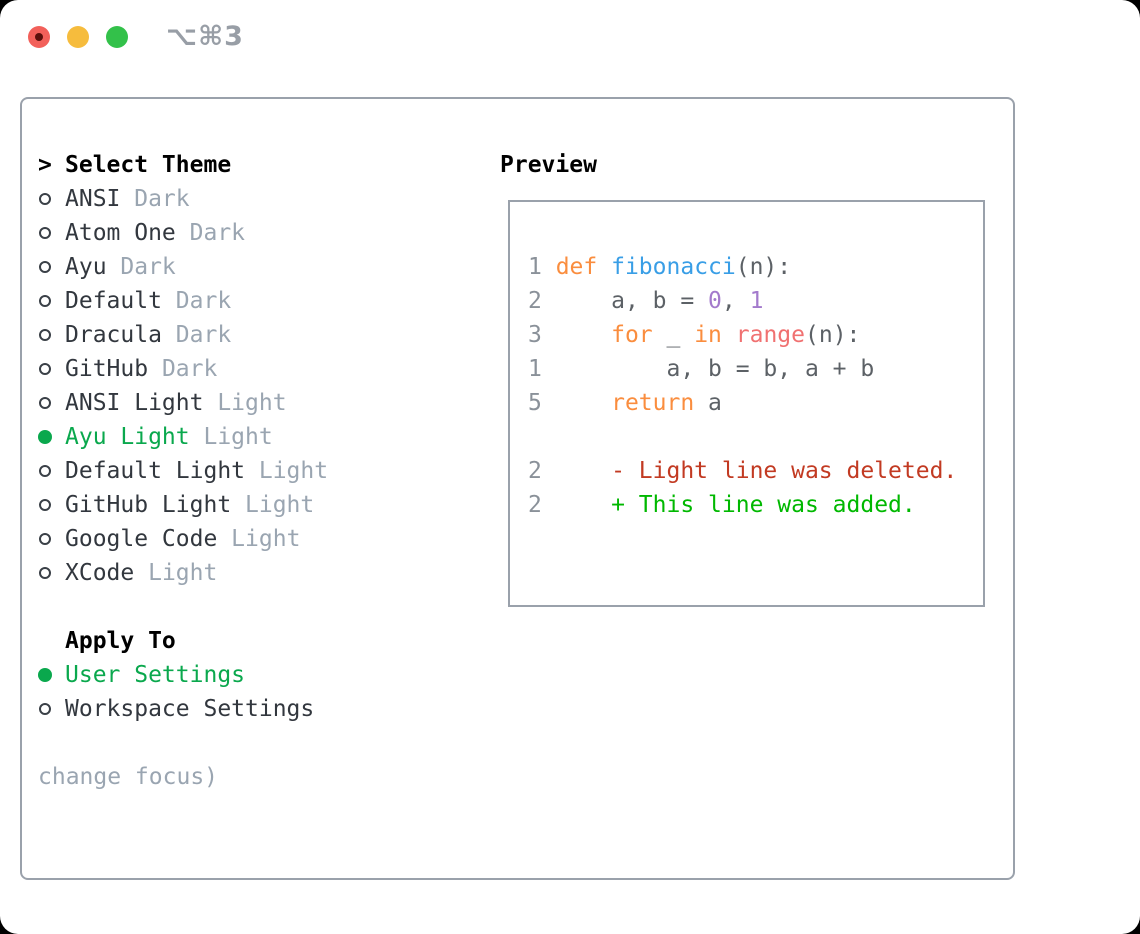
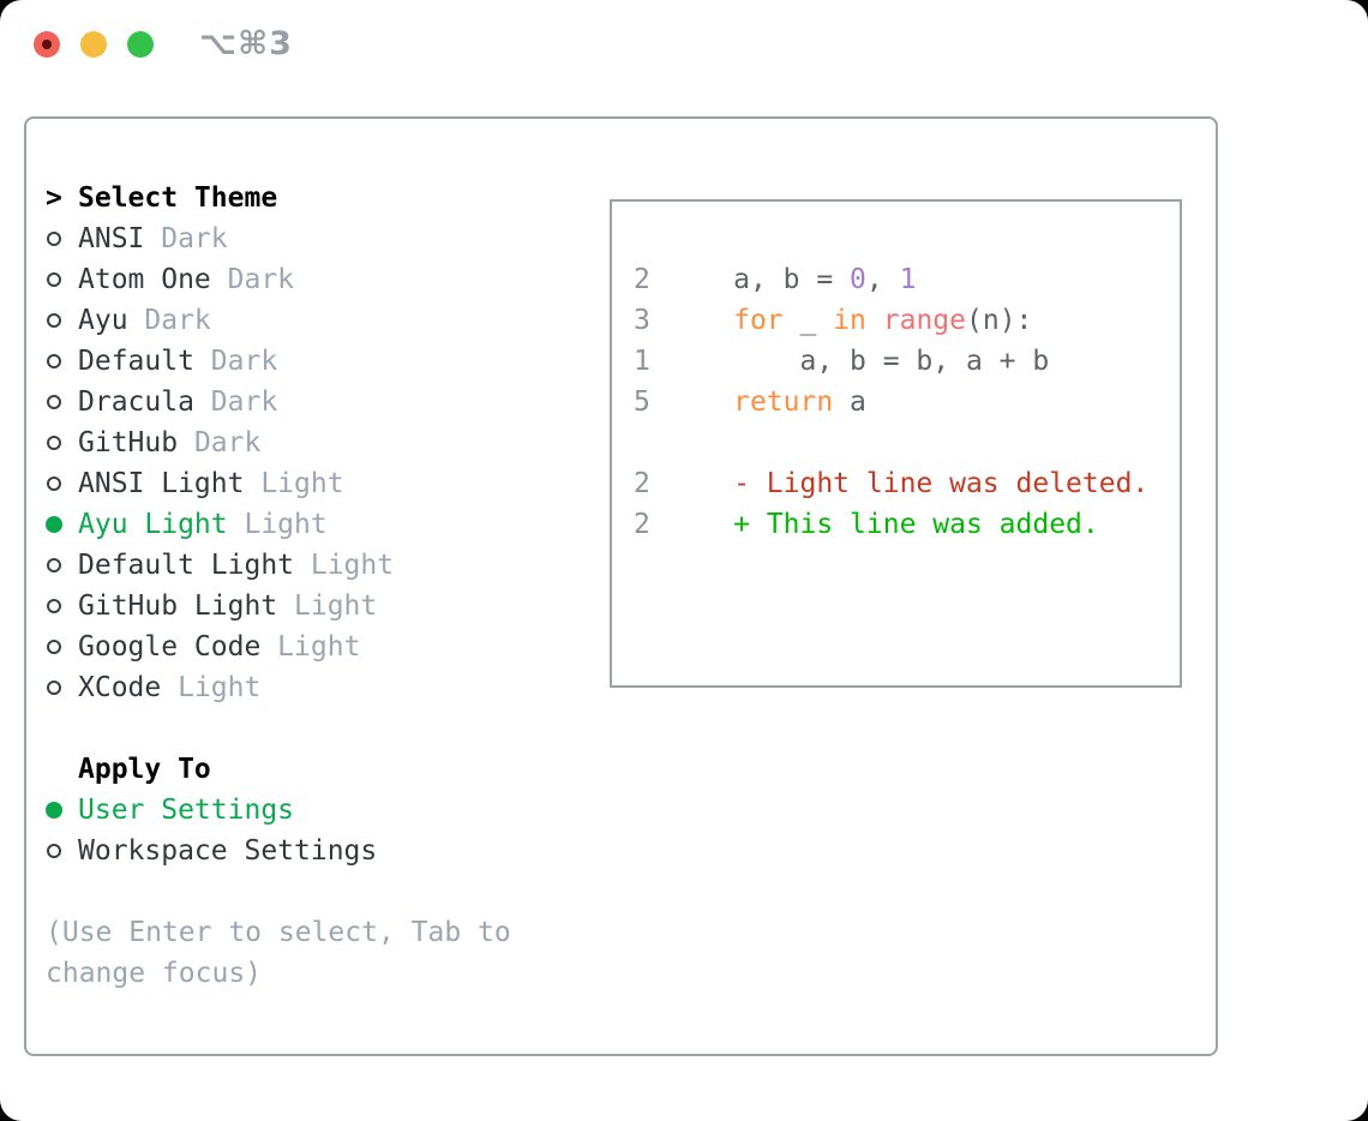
  ⌥⌘3
  >
  Select Theme
  ANSI
  Dark
  Atom One
  Dark
  Ayu
  Dark
  Default
  Dark
  Dracula
  Dark
  GitHub
  Dark
  ANSI Light
  Light
  Ayu Light
  Light
  Default Light
  Light
  GitHub Light
  Light
  Google Code
  Light
  XCode
  Light
  Apply To
  User Settings
  Workspace Settings
+ (Use Enter to select, Tab to
  change focus)
- Preview
- 1 def fibonacci(n):
  2 a, b = 0, 1
  3 for _ in range(n):
  1 a, b = b, a + b
  5 return a
  2 - Light line was deleted.
  2 + This line was added.
